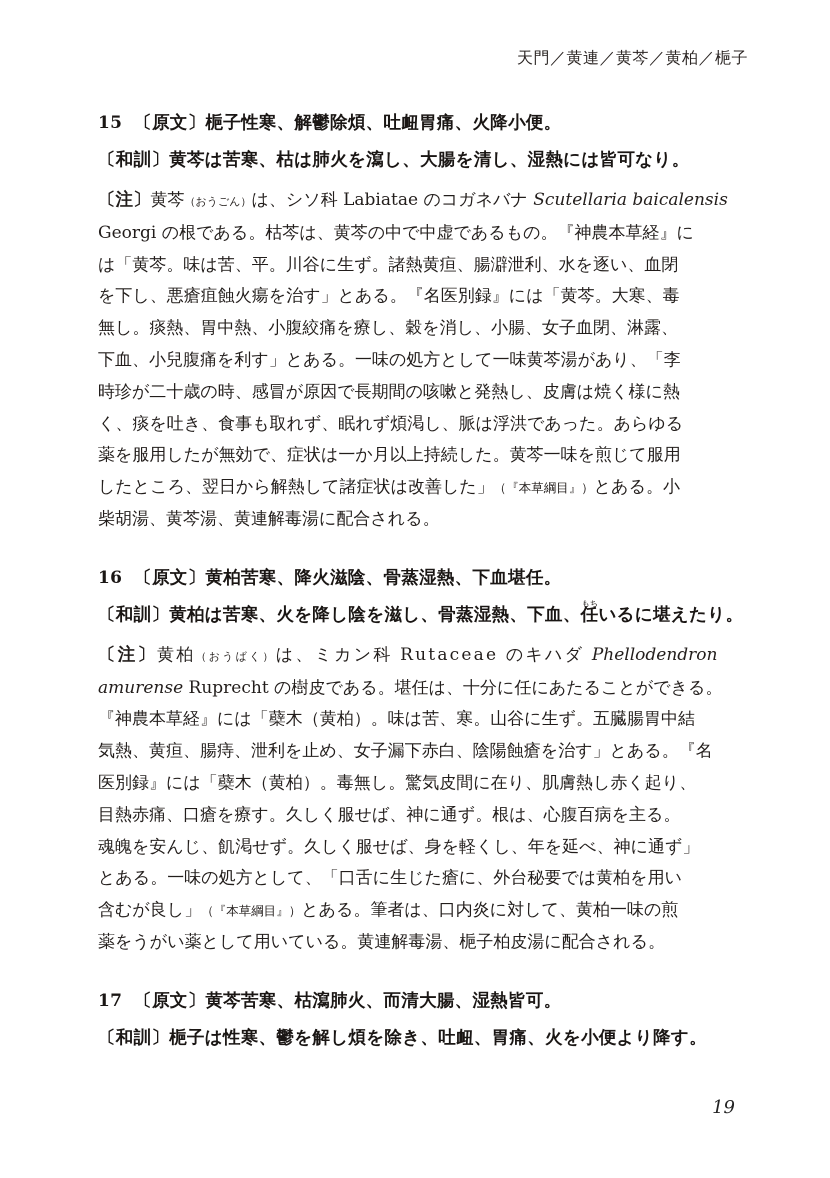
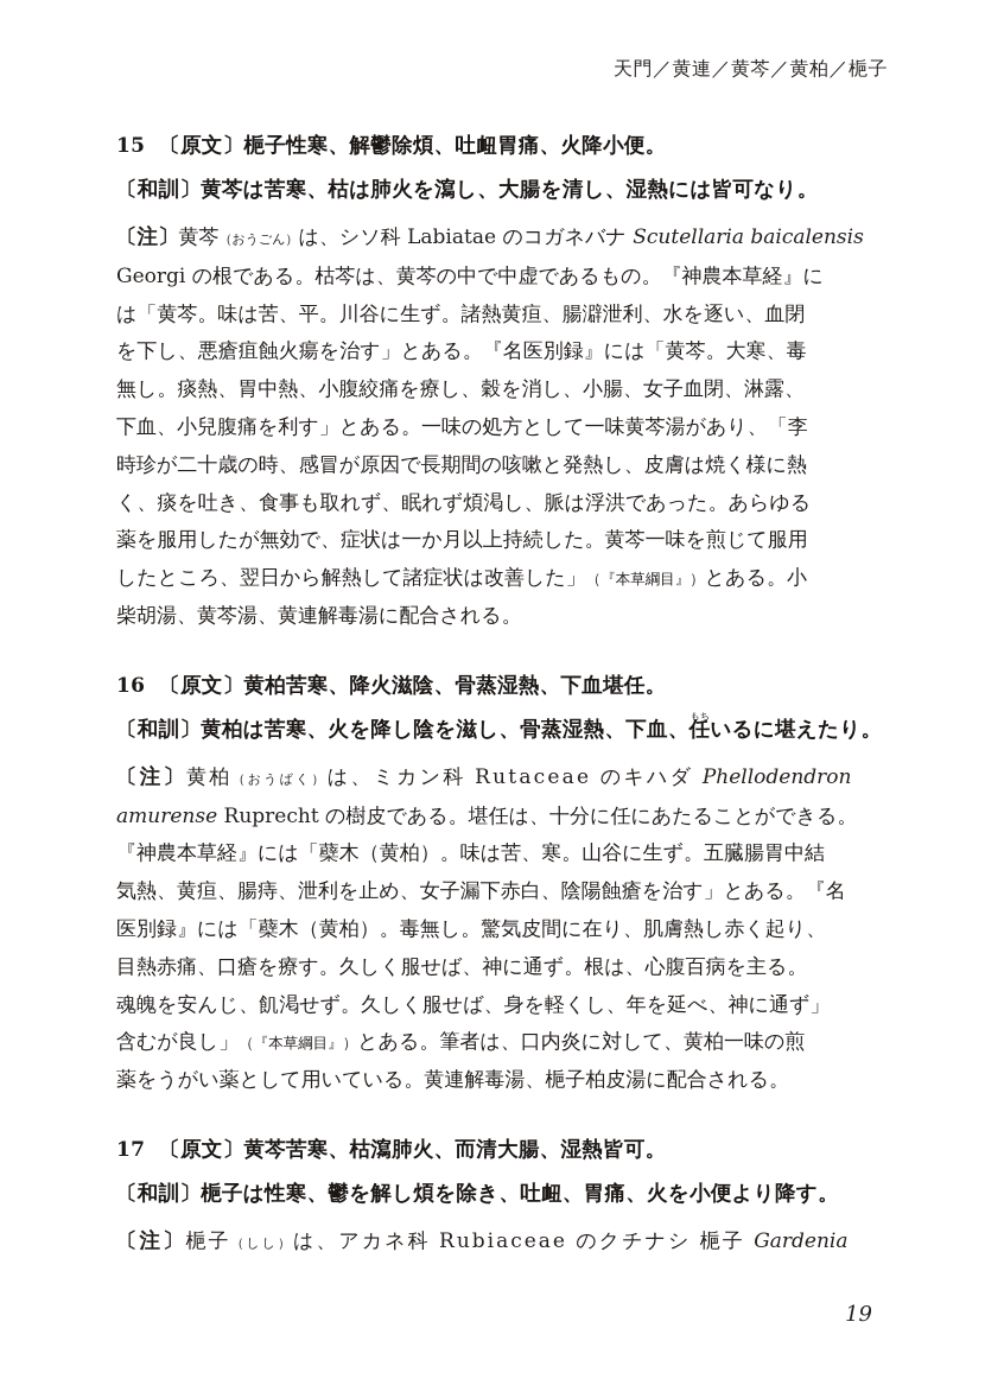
  天門／黄連／黄芩／黄柏／梔子
  15 〔原文〕梔子性寒、解鬱除煩、吐衄胃痛、火降小便。
  〔和訓〕黄芩は苦寒、枯は肺火を瀉し、大腸を清し、湿熱には皆可なり。
  〔注〕黄芩（おうごん）は、シソ科 Labiatae のコガネバナ Scutellaria baicalensis
  Georgi の根である。枯芩は、黄芩の中で中虚であるもの。『神農本草経』に
  は「黄芩。味は苦、平。川谷に生ず。諸熱黄疸、腸澼泄利、水を逐い、血閉
  を下し、悪瘡疽蝕火瘍を治す」とある。『名医別録』には「黄芩。大寒、毒
  無し。痰熱、胃中熱、小腹絞痛を療し、穀を消し、小腸、女子血閉、淋露、
  下血、小兒腹痛を利す」とある。一味の処方として一味黄芩湯があり、「李
  時珍が二十歳の時、感冒が原因で長期間の咳嗽と発熱し、皮膚は焼く様に熱
  く、痰を吐き、食事も取れず、眠れず煩渇し、脈は浮洪であった。あらゆる
  薬を服用したが無効で、症状は一か月以上持続した。黄芩一味を煎じて服用
  したところ、翌日から解熱して諸症状は改善した」（『本草綱目』）とある。小
  柴胡湯、黄芩湯、黄連解毒湯に配合される。
  16 〔原文〕黄柏苦寒、降火滋陰、骨蒸湿熱、下血堪任。
  〔和訓〕黄柏は苦寒、火を降し陰を滋し、骨蒸湿熱、下血、
  もち
  任いるに堪えたり。
  〔注〕黄柏（おうばく）は、ミカン科 Rutaceae のキハダ Phellodendron
  amurense Ruprecht の樹皮である。堪任は、十分に任にあたることができる。
  『神農本草経』には「蘗木（黄柏）。味は苦、寒。山谷に生ず。五臓腸胃中結
  気熱、黄疸、腸痔、泄利を止め、女子漏下赤白、陰陽蝕瘡を治す」とある。『名
  医別録』には「蘗木（黄柏）。毒無し。驚気皮間に在り、肌膚熱し赤く起り、
  目熱赤痛、口瘡を療す。久しく服せば、神に通ず。根は、心腹百病を主る。
  魂魄を安んじ、飢渇せず。久しく服せば、身を軽くし、年を延べ、神に通ず」
- とある。一味の処方として、「口舌に生じた瘡に、外台秘要では黄柏を用い
  含むが良し」（『本草綱目』）とある。筆者は、口内炎に対して、黄柏一味の煎
  薬をうがい薬として用いている。黄連解毒湯、梔子柏皮湯に配合される。
  17 〔原文〕黄芩苦寒、枯瀉肺火、而清大腸、湿熱皆可。
  〔和訓〕梔子は性寒、鬱を解し煩を除き、吐衄、胃痛、火を小便より降す。
+ 〔注〕梔子（しし）は、アカネ科 Rubiaceae のクチナシ 梔子 Gardenia
  19
